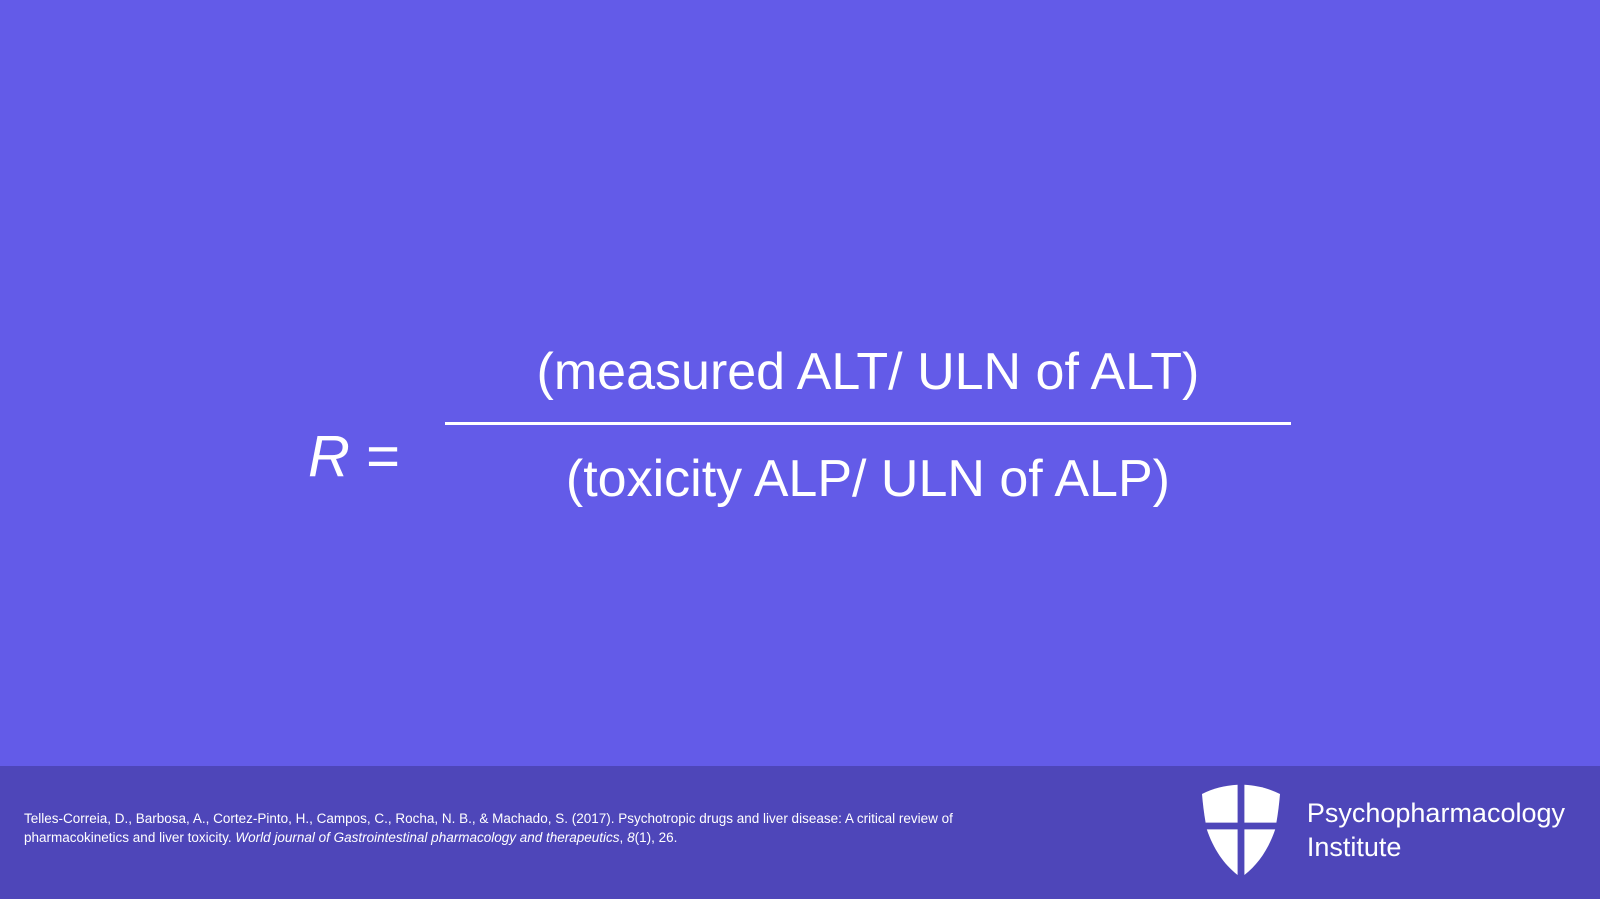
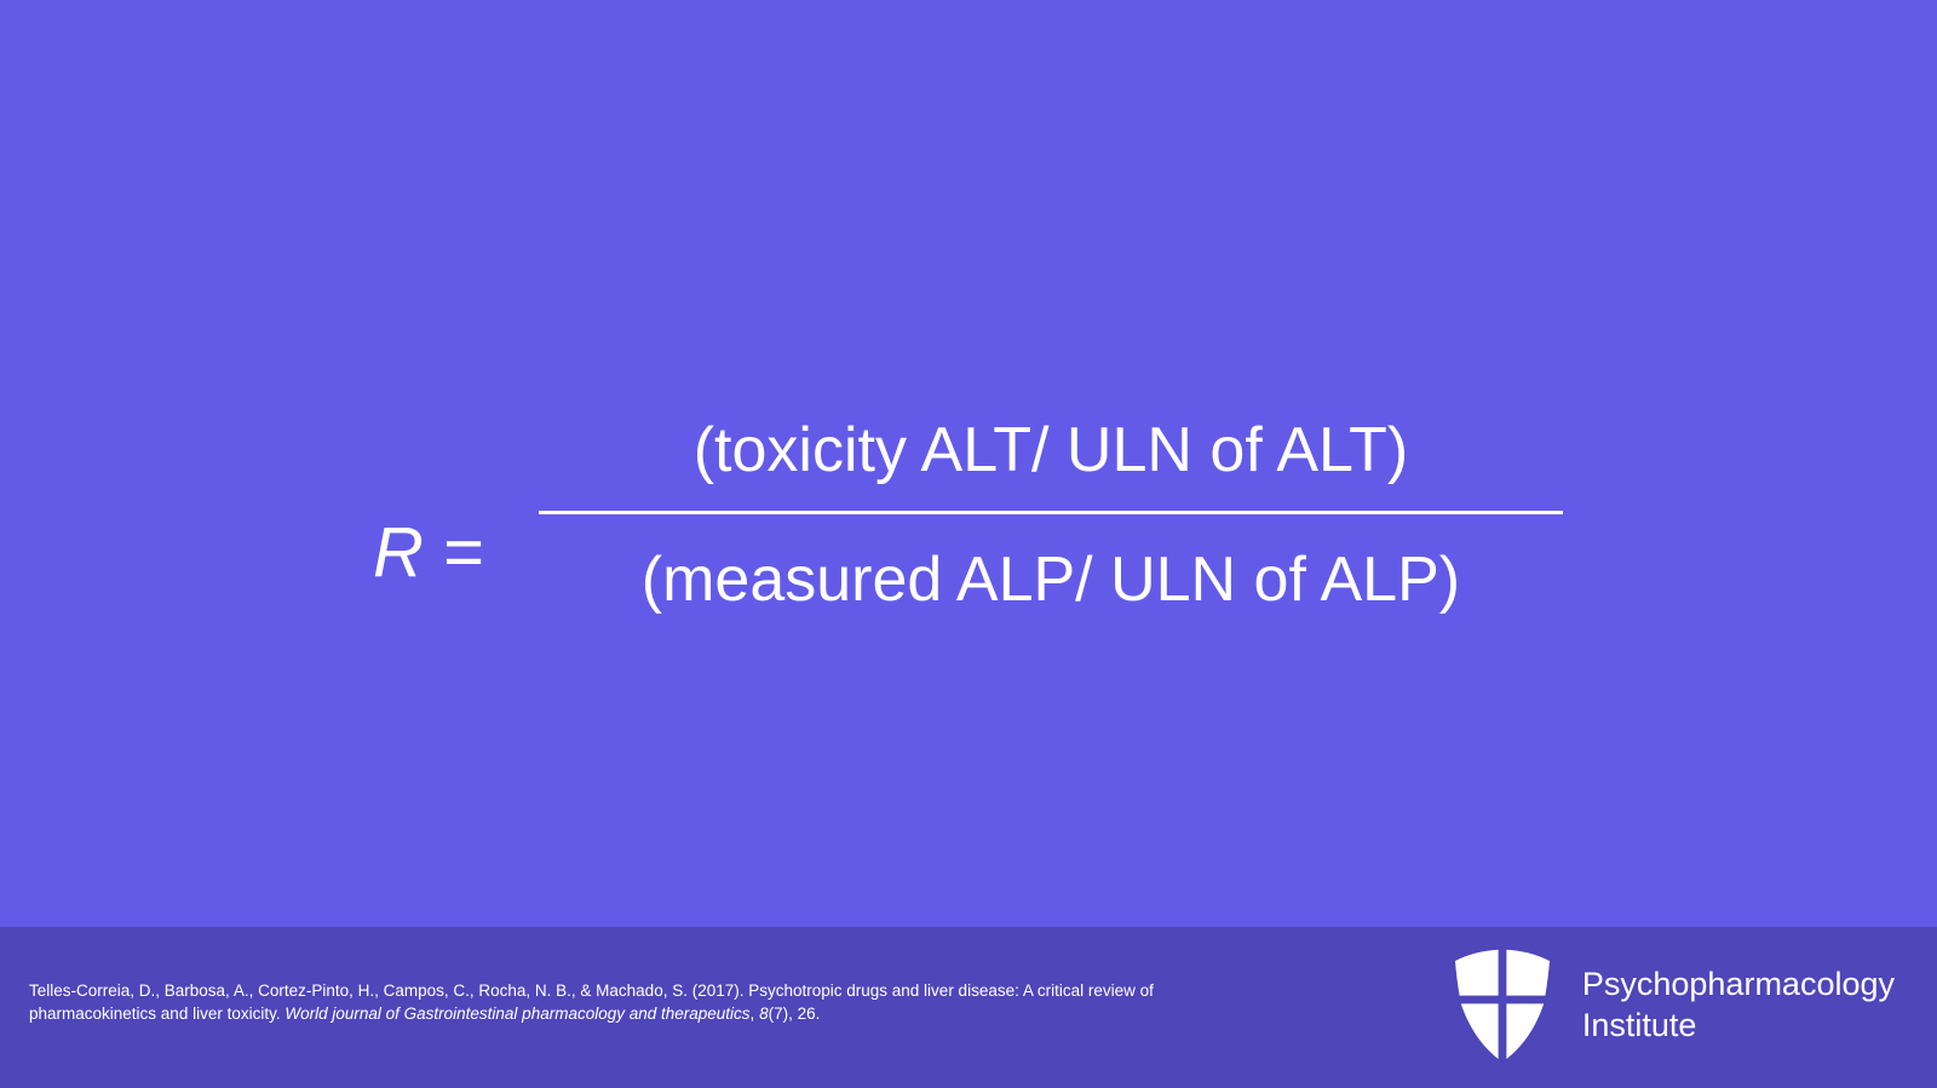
  R =
- (measured ALT/ ULN of ALT)
+ (toxicity ALT/ ULN of ALT)
- (toxicity ALP/ ULN of ALP)
+ (measured ALP/ ULN of ALP)
- Telles-Correia, D., Barbosa, A., Cortez-Pinto, H., Campos, C., Rocha, N. B., & Machado, S. (2017). Psychotropic drugs and liver disease: A critical review of pharmacokinetics and liver toxicity. World journal of Gastrointestinal pharmacology and therapeutics, 8(1), 26.
+ Telles-Correia, D., Barbosa, A., Cortez-Pinto, H., Campos, C., Rocha, N. B., & Machado, S. (2017). Psychotropic drugs and liver disease: A critical review of pharmacokinetics and liver toxicity. World journal of Gastrointestinal pharmacology and therapeutics, 8(7), 26.
  Psychopharmacology
  Institute
